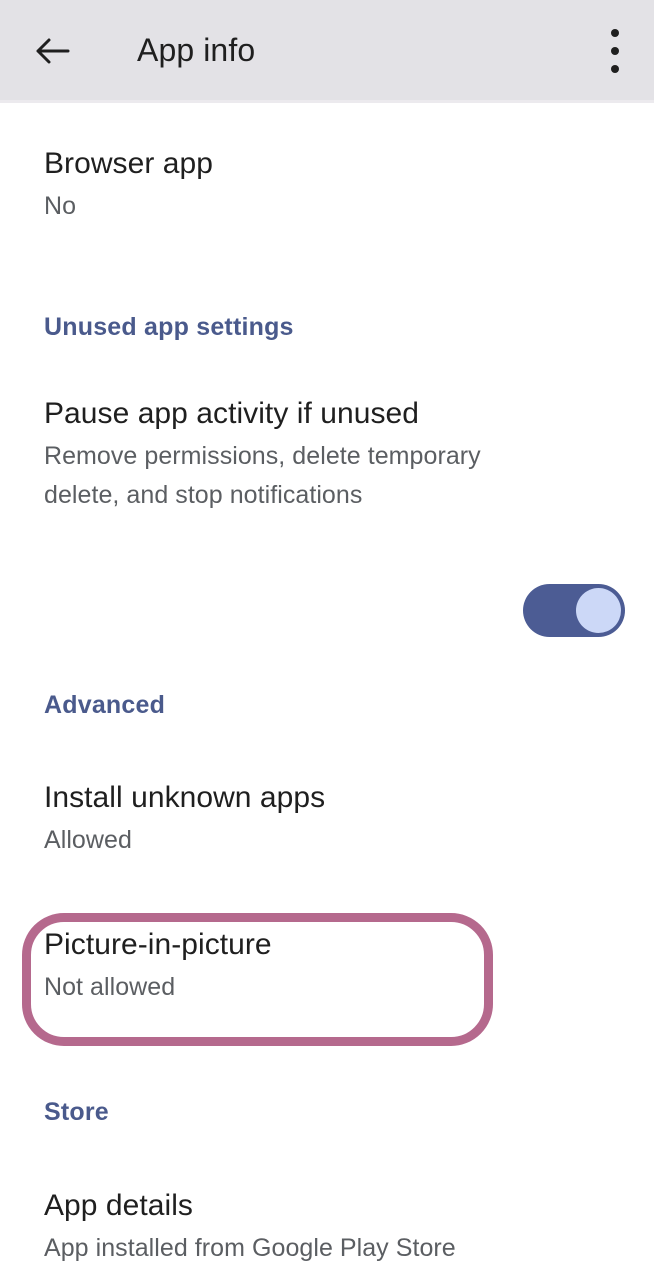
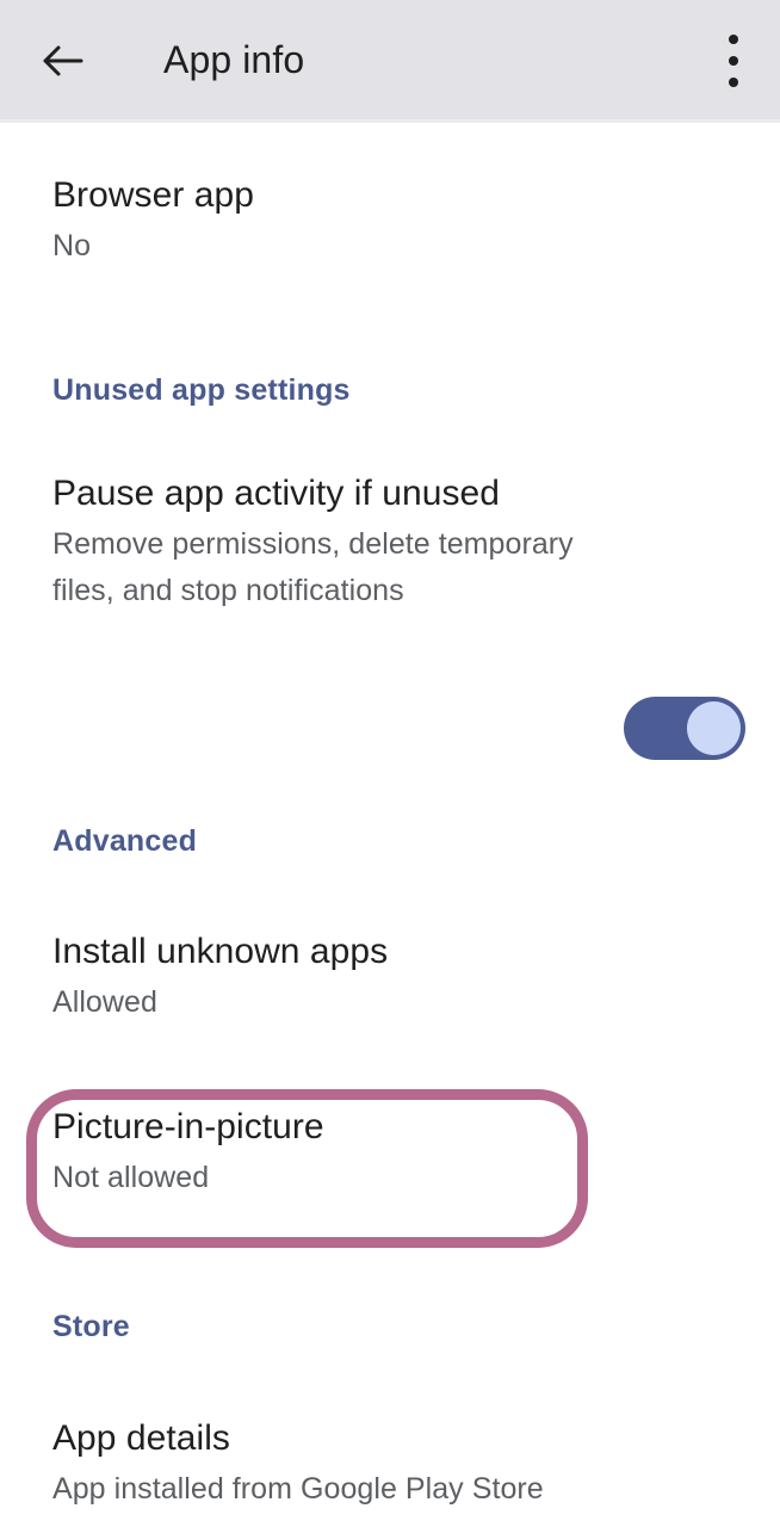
  App info
  Browser app
  No
  Unused app settings
  Pause app activity if unused
- Remove permissions, delete temporary delete, and stop notifications
+ Remove permissions, delete temporary files, and stop notifications
  Advanced
  Install unknown apps
  Allowed
  Picture-in-picture
  Not allowed
  Store
  App details
  App installed from Google Play Store
